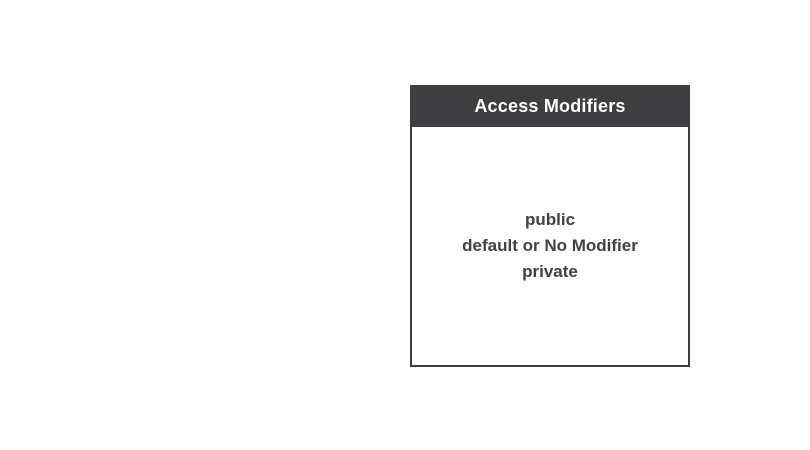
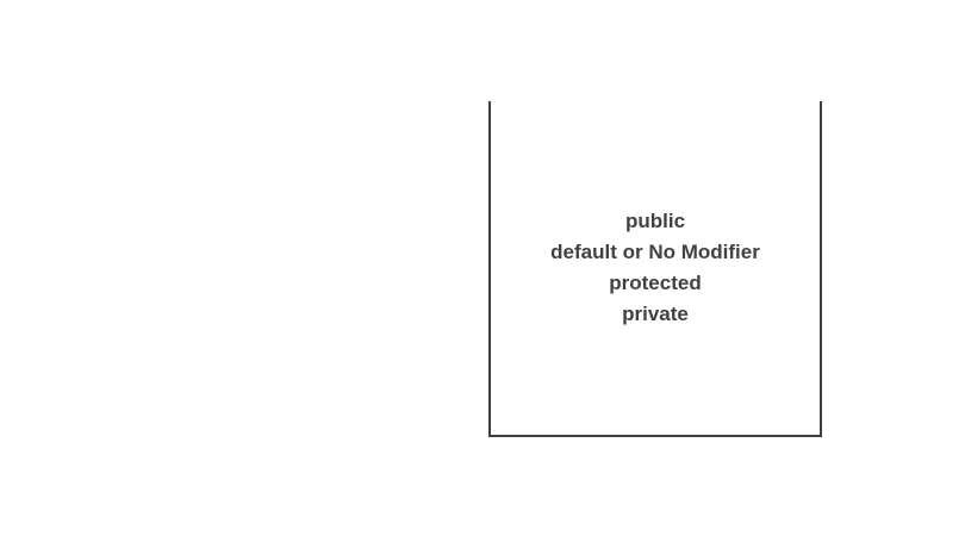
- Access Modifiers
  public
  default or No Modifier
+ protected
  private
